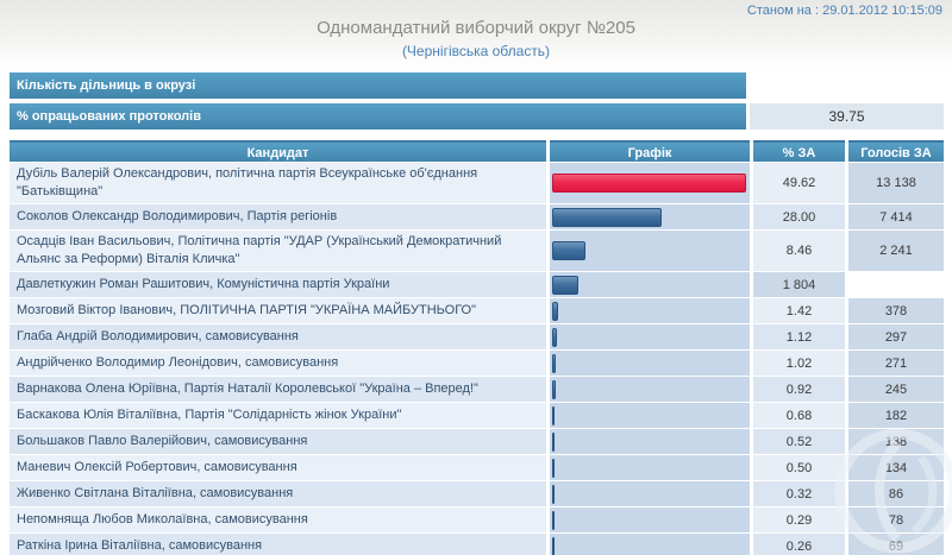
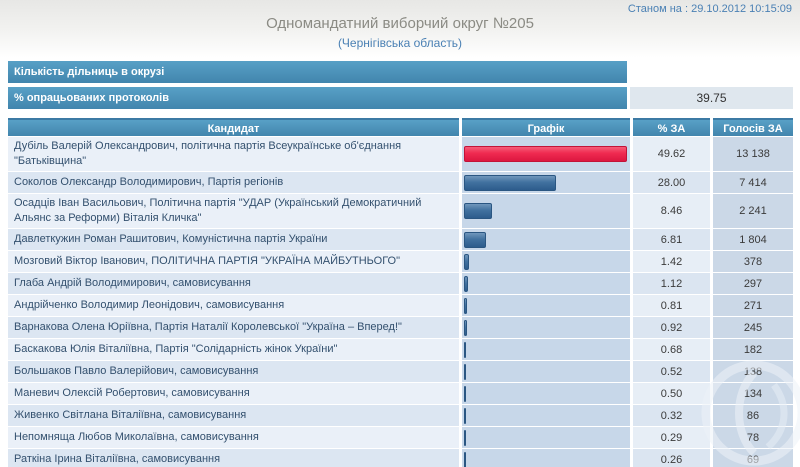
- Станом на : 29.01.2012 10:15:09
+ Станом на : 29.10.2012 10:15:09
  Одномандатний виборчий округ №205
  (Чернігівська область)
  Кількість дільниць в окрузі
  % опрацьованих протоколів
  39.75
  Кандидат
  Графік
  % ЗА
  Голосів ЗА
  Дубіль Валерій Олександрович, політична партія Всеукраїнське об'єднання "Батьківщина"
  49.62
  13 138
  Соколов Олександр Володимирович, Партія регіонів
  28.00
  7 414
  Осадців Іван Васильович, Політична партія "УДАР (Український Демократичний Альянс за Реформи) Віталія Кличка"
  8.46
  2 241
  Давлеткужин Роман Рашитович, Комуністична партія України
+ 6.81
  1 804
  Мозговий Віктор Іванович, ПОЛІТИЧНА ПАРТІЯ "УКРАЇНА МАЙБУТНЬОГО"
  1.42
  378
  Глаба Андрій Володимирович, самовисування
  1.12
  297
  Андрійченко Володимир Леонідович, самовисування
- 1.02
+ 0.81
  271
  Варнакова Олена Юріївна, Партія Наталії Королевської "Україна – Вперед!"
  0.92
  245
  Баскакова Юлія Віталіївна, Партія "Солідарність жінок України"
  0.68
  182
  Большаков Павло Валерійович, самовисування
  0.52
  138
  Маневич Олексій Робертович, самовисування
  0.50
  134
  Живенко Світлана Віталіївна, самовисування
  0.32
  86
  Непомняща Любов Миколаївна, самовисування
  0.29
  78
  Раткіна Ірина Віталіївна, самовисування
  0.26
  69
